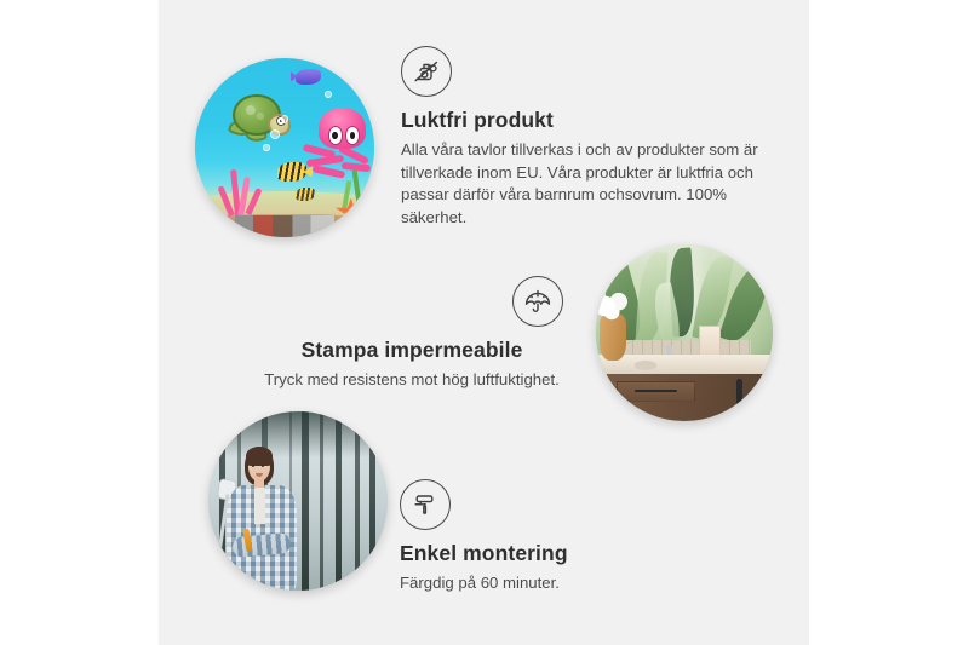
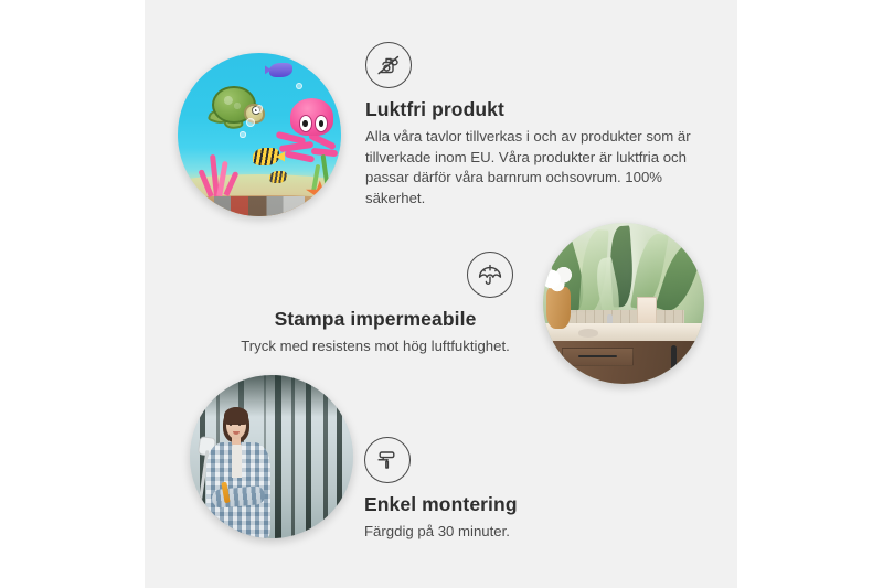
  Luktfri produkt
  Alla våra tavlor tillverkas i och av produkter som är tillverkade inom EU. Våra produkter är luktfria och passar därför våra barnrum ochsovrum. 100% säkerhet.
  Stampa impermeabile
  Tryck med resistens mot hög luftfuktighet.
  Enkel montering
- Färgdig på 60 minuter.
+ Färgdig på 30 minuter.
